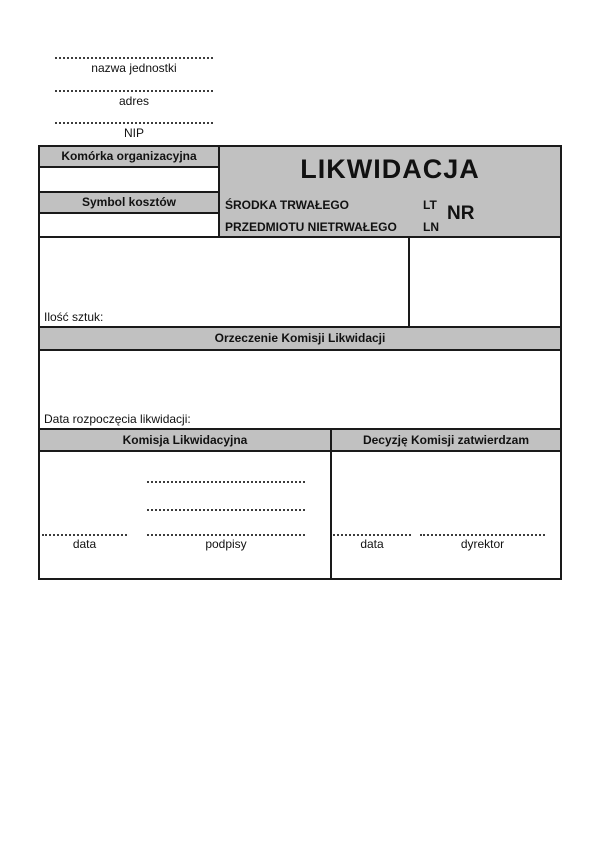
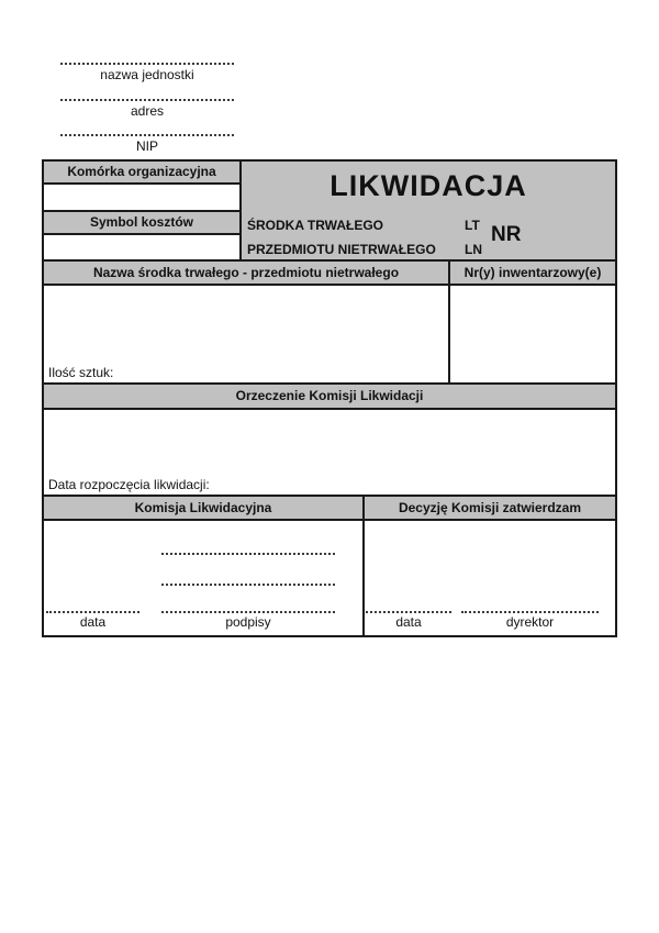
  nazwa jednostki
  adres
  NIP
  Komórka organizacyjna
  Symbol kosztów
  LIKWIDACJA
  ŚRODKA TRWAŁEGO
  LT
  PRZEDMIOTU NIETRWAŁEGO
  LN
  NR
+ Nazwa środka trwałego - przedmiotu nietrwałego
+ Nr(y) inwentarzowy(e)
  Ilość sztuk:
  Orzeczenie Komisji Likwidacji
  Data rozpoczęcia likwidacji:
  Komisja Likwidacyjna
  Decyzję Komisji zatwierdzam
  data
  podpisy
  data
  dyrektor
